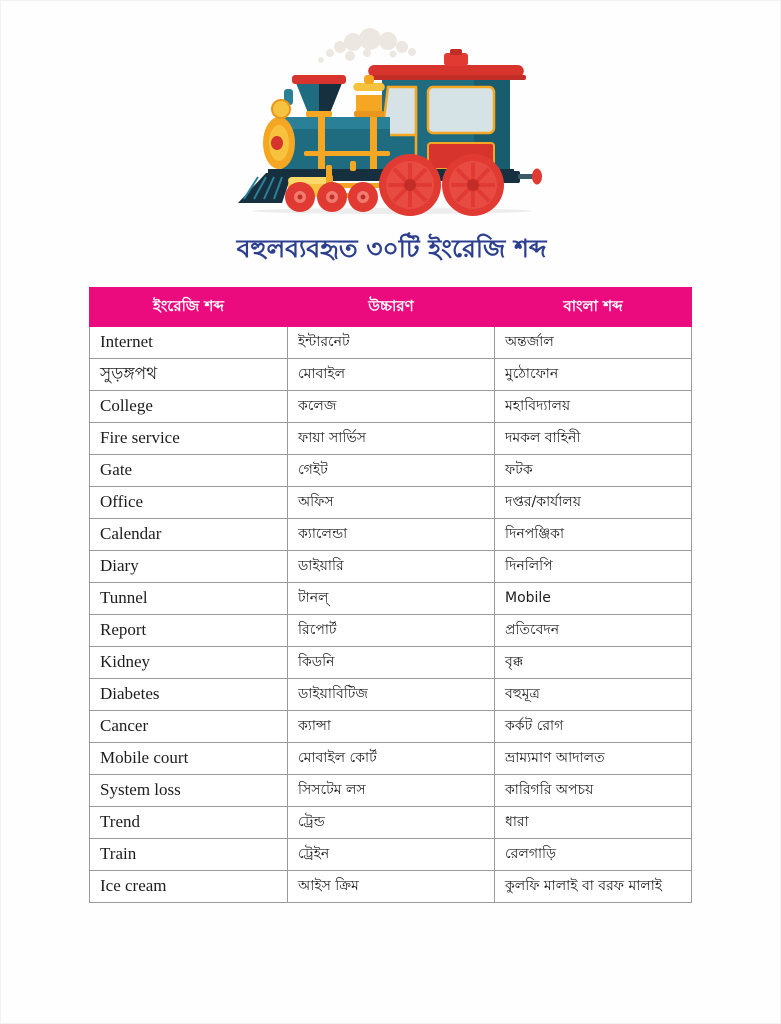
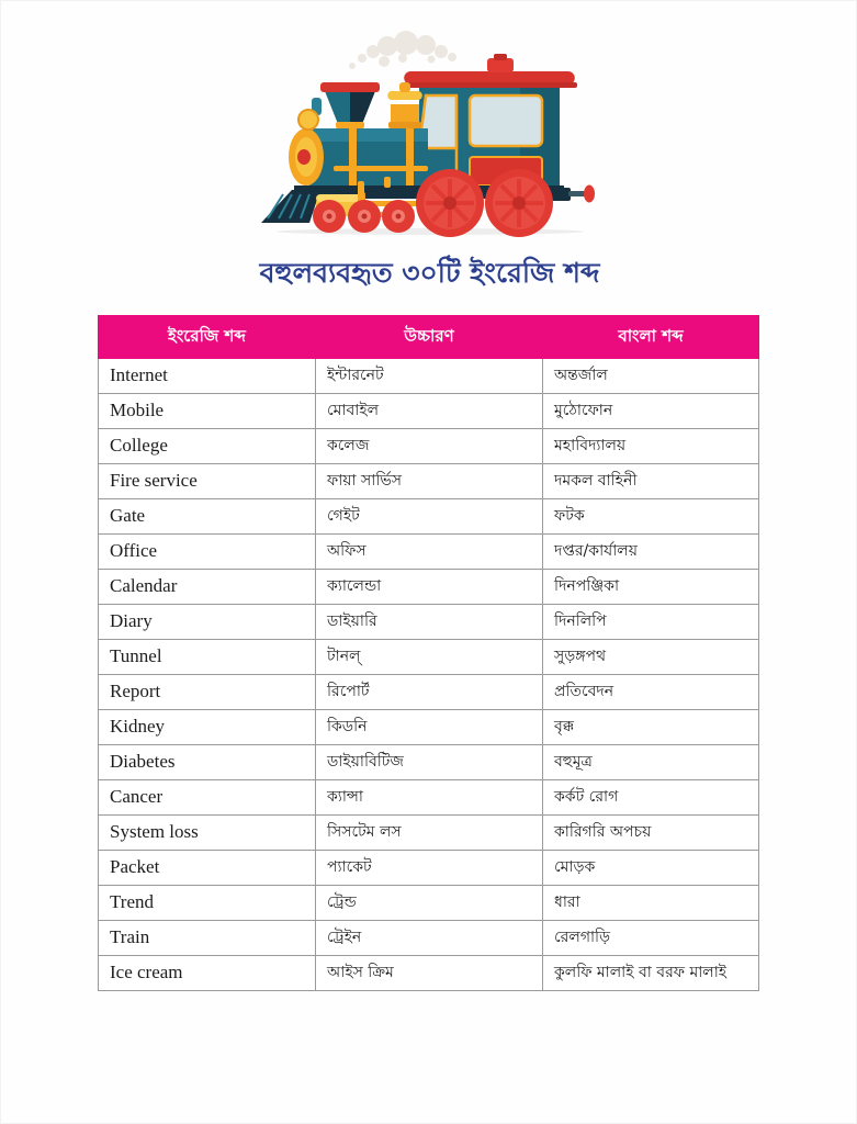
  বহুলব্যবহৃত ৩০টি ইংরেজি শব্দ
  ইংরেজি শব্দ	উচ্চারণ	বাংলা শব্দ
  Internet	ইন্টারনেট	অন্তর্জাল
- সুড়ঙ্গপথ	মোবাইল	মুঠোফোন
+ Mobile	মোবাইল	মুঠোফোন
  College	কলেজ	মহাবিদ্যালয়
  Fire service	ফায়া সার্ভিস	দমকল বাহিনী
  Gate	গেইট	ফটক
  Office	অফিস	দপ্তর/কার্যালয়
  Calendar	ক্যালেন্ডা	দিনপঞ্জিকা
  Diary	ডাইয়ারি	দিনলিপি
- Tunnel	টানল্	Mobile
+ Tunnel	টানল্	সুড়ঙ্গপথ
  Report	রিপোর্ট	প্রতিবেদন
  Kidney	কিডনি	বৃক্ক
  Diabetes	ডাইয়াবিটিজ	বহুমূত্র
  Cancer	ক্যান্সা	কর্কট রোগ
- Mobile court	মোবাইল কোর্ট	ভ্রাম্যমাণ আদালত
  System loss	সিসটেম লস	কারিগরি অপচয়
+ Packet	প্যাকেট	মোড়ক
  Trend	ট্রেন্ড	ধারা
  Train	ট্রেইন	রেলগাড়ি
  Ice cream	আইস ক্রিম	কুলফি মালাই বা বরফ মালাই
